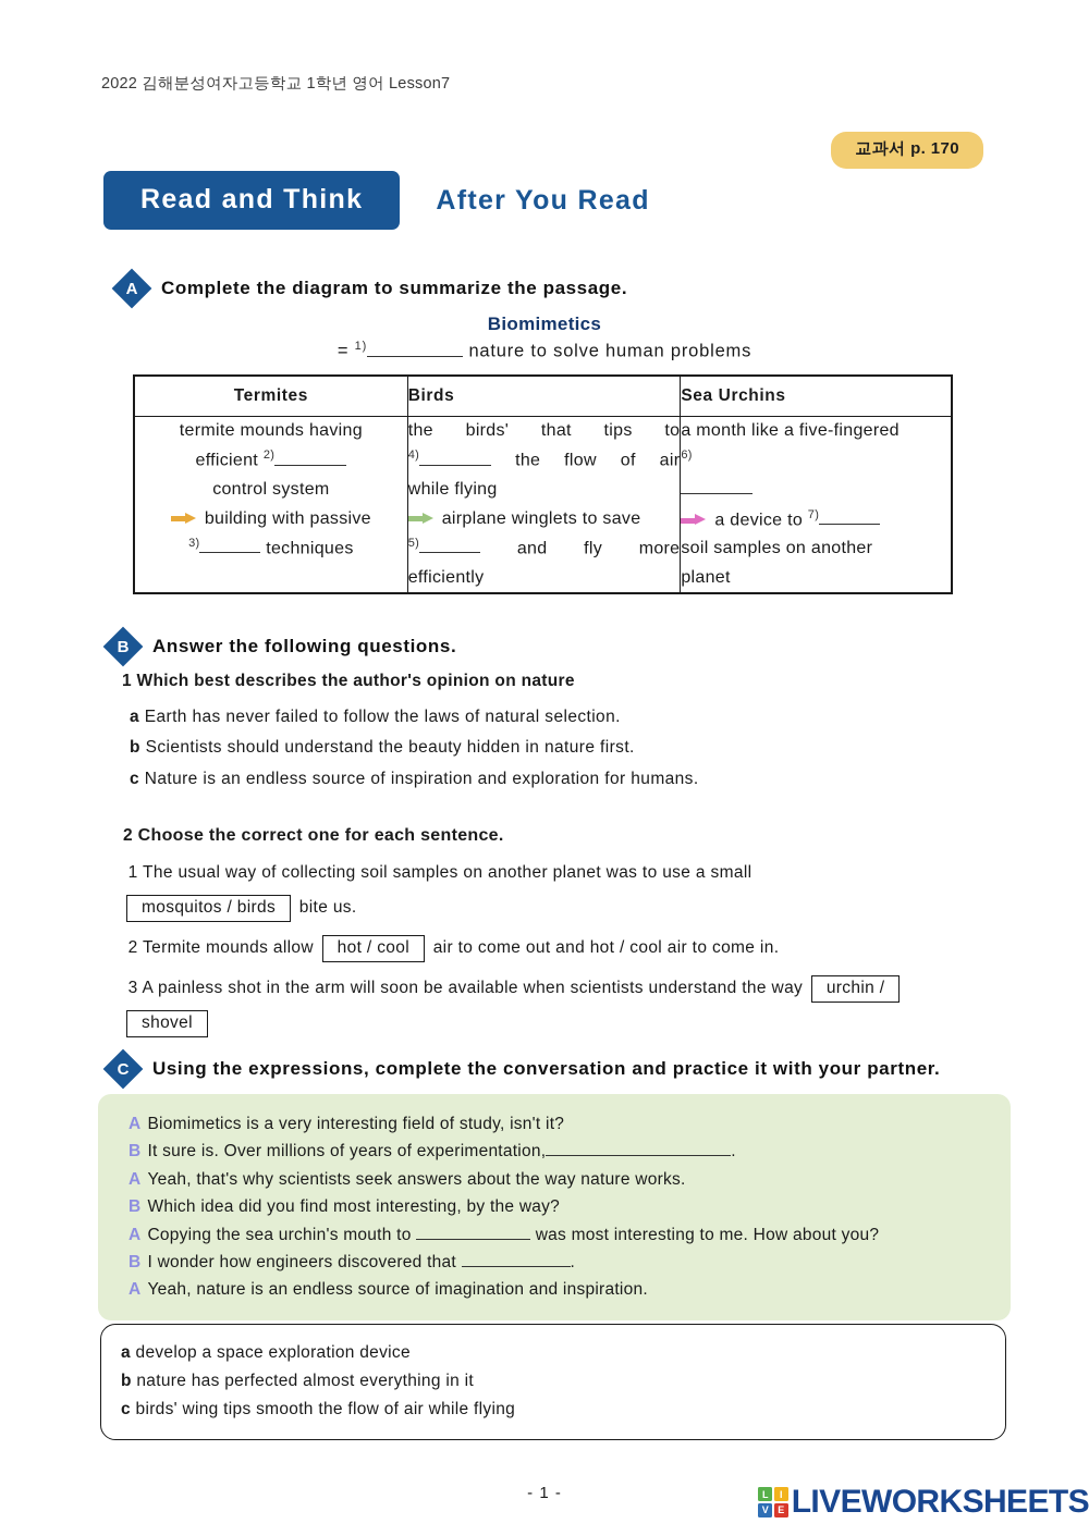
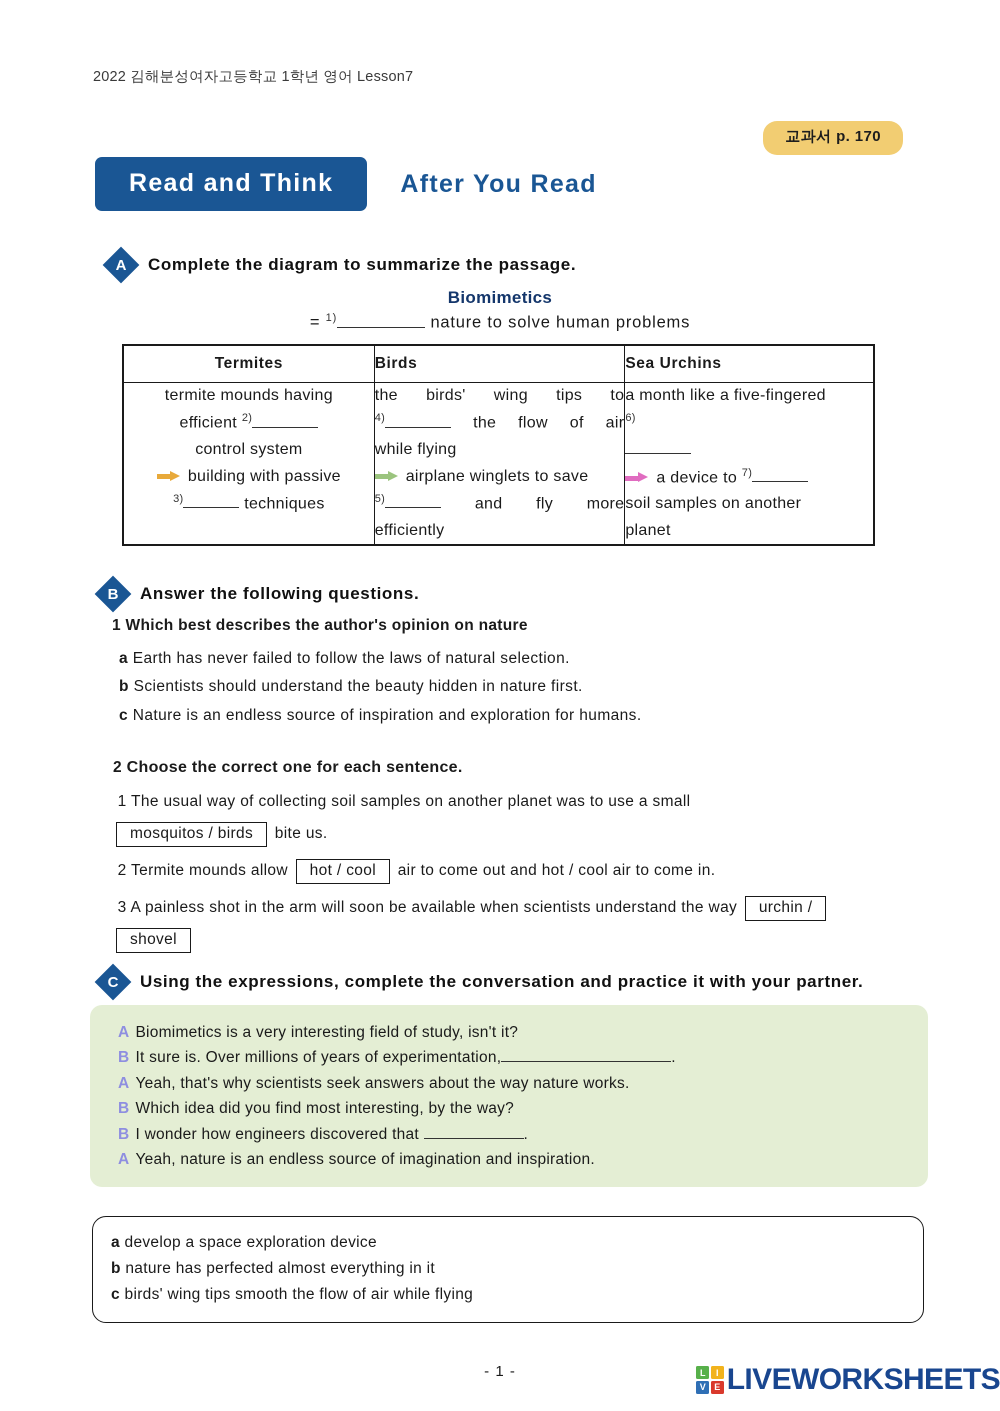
  2022 김해분성여자고등학교 1학년 영어 Lesson7
  교과서 p. 170
  Read and Think
  After You Read
  Complete the diagram to summarize the passage.
  Biomimetics
  = 1) nature to solve human problems
  Termites	Birds	Sea Urchins
- termite mounds having efficient 2) control system building with passive 3) techniques	the birds' that tips to 4) the flow of air while flying airplane winglets to save 5) and fly more efficiently	a month like a five-fingered 6) a device to 7) soil samples on another planet
+ termite mounds having efficient 2) control system building with passive 3) techniques	the birds' wing tips to 4) the flow of air while flying airplane winglets to save 5) and fly more efficiently	a month like a five-fingered 6) a device to 7) soil samples on another planet
  Answer the following questions.
  1 Which best describes the author's opinion on nature
  a Earth has never failed to follow the laws of natural selection.
  b Scientists should understand the beauty hidden in nature first.
  c Nature is an endless source of inspiration and exploration for humans.
  2 Choose the correct one for each sentence.
  1 The usual way of collecting soil samples on another planet was to use a small
  mosquitos / birds bite us.
  2 Termite mounds allow hot / cool air to come out and hot / cool air to come in.
  3 A painless shot in the arm will soon be available when scientists understand the way urchin /
  shovel
  Using the expressions, complete the conversation and practice it with your partner.
  A Biomimetics is a very interesting field of study, isn't it?
  B It sure is. Over millions of years of experimentation, .
  A Yeah, that's why scientists seek answers about the way nature works.
  B Which idea did you find most interesting, by the way?
- A Copying the sea urchin's mouth to was most interesting to me. How about you?
  B I wonder how engineers discovered that .
  A Yeah, nature is an endless source of imagination and inspiration.
  a develop a space exploration device
  b nature has perfected almost everything in it
  c birds' wing tips smooth the flow of air while flying
  - 1 -
  L
  I
  V
  E
  LIVEWORKSHEETS
